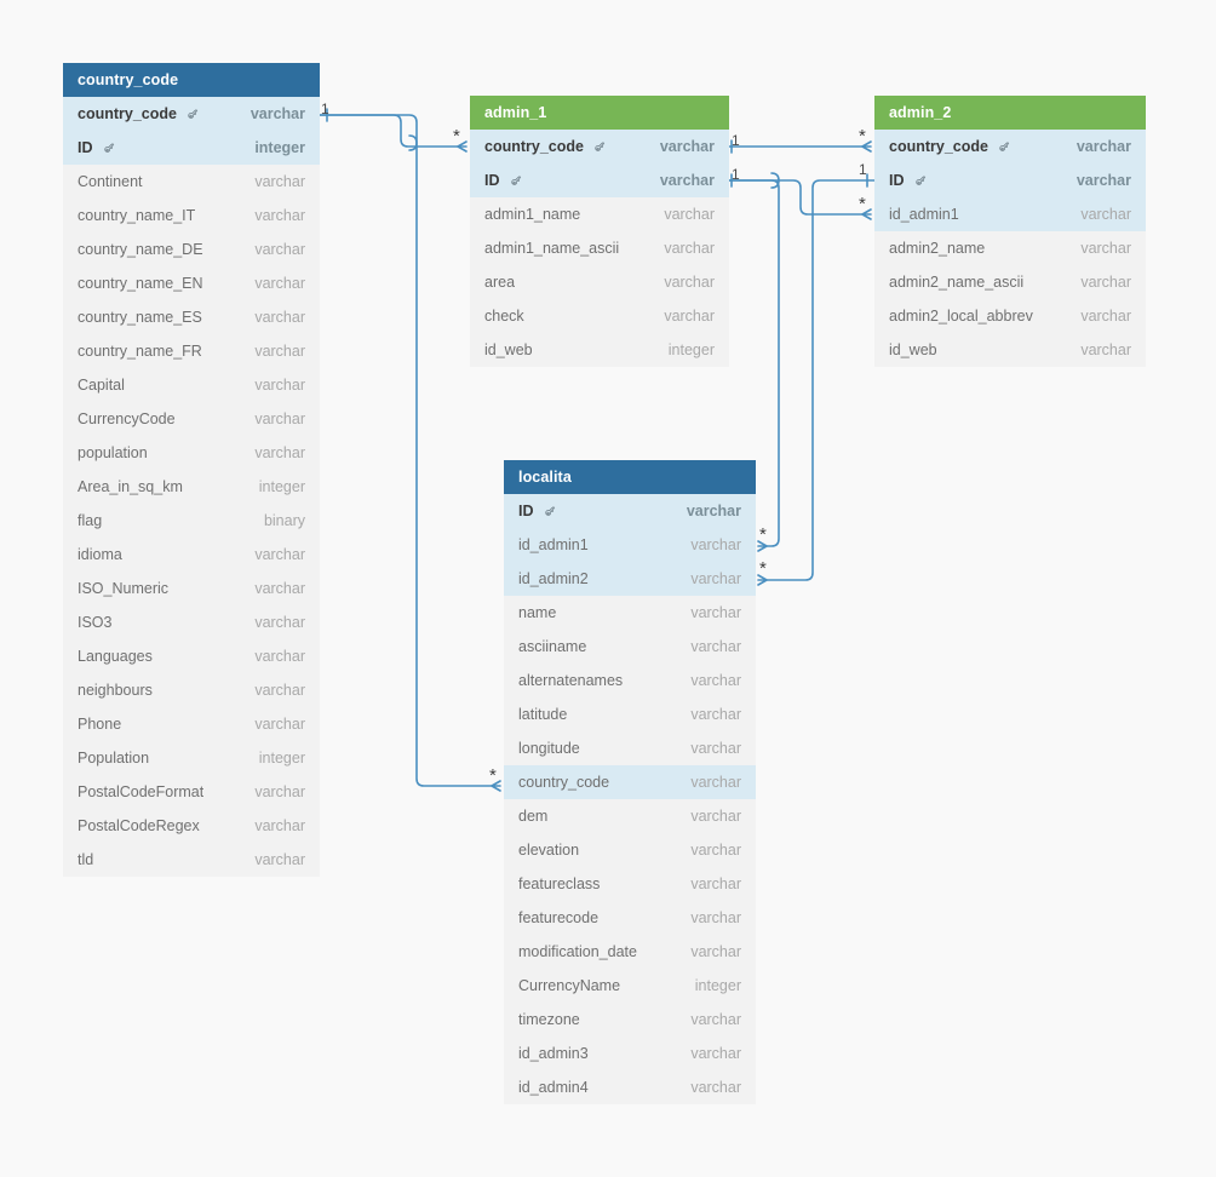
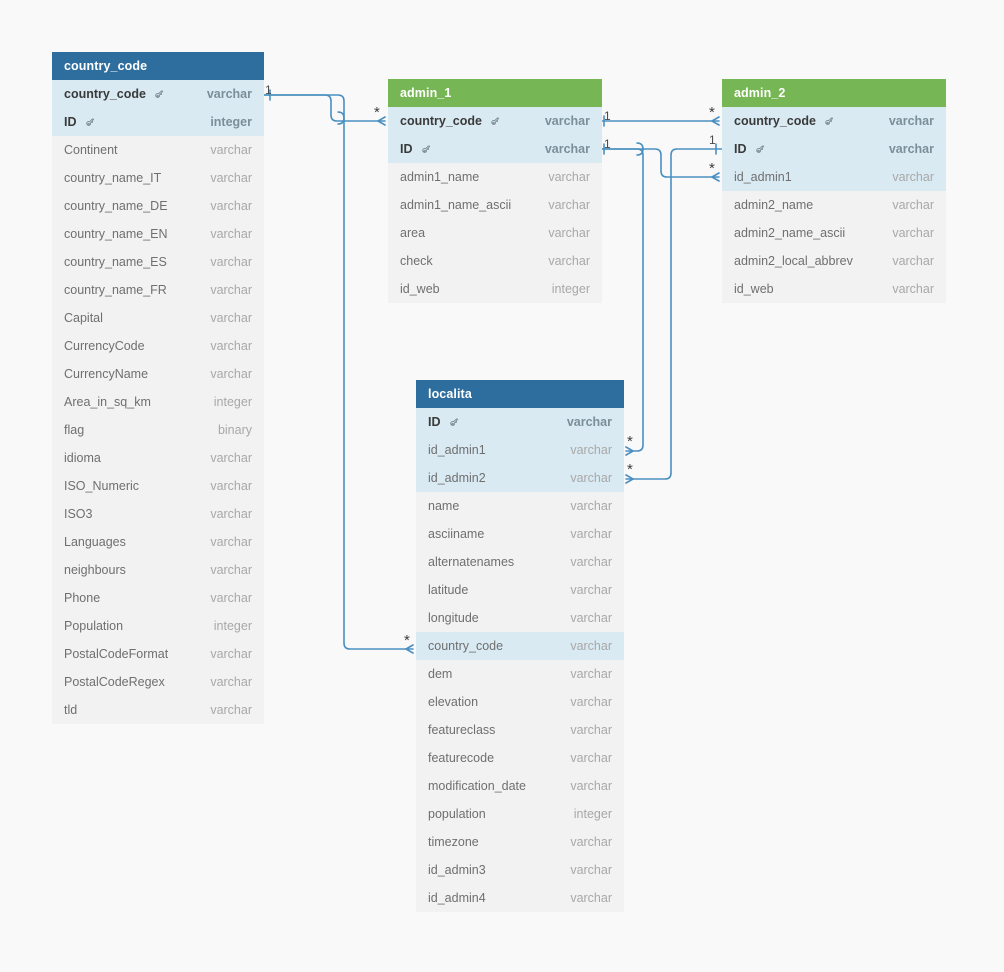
  country_code
  country_code
  varchar
  ID
  integer
  Continent
  varchar
  country_name_IT
  varchar
  country_name_DE
  varchar
  country_name_EN
  varchar
  country_name_ES
  varchar
  country_name_FR
  varchar
  Capital
  varchar
  CurrencyCode
  varchar
- population
+ CurrencyName
  varchar
  Area_in_sq_km
  integer
  flag
  binary
  idioma
  varchar
  ISO_Numeric
  varchar
  ISO3
  varchar
  Languages
  varchar
  neighbours
  varchar
  Phone
  varchar
  Population
  integer
  PostalCodeFormat
  varchar
  PostalCodeRegex
  varchar
  tld
  varchar
  admin_1
  country_code
  varchar
  ID
  varchar
  admin1_name
  varchar
  admin1_name_ascii
  varchar
  area
  varchar
  check
  varchar
  id_web
  integer
  admin_2
  country_code
  varchar
  ID
  varchar
  id_admin1
  varchar
  admin2_name
  varchar
  admin2_name_ascii
  varchar
  admin2_local_abbrev
  varchar
  id_web
  varchar
  localita
  ID
  varchar
  id_admin1
  varchar
  id_admin2
  varchar
  name
  varchar
  asciiname
  varchar
  alternatenames
  varchar
  latitude
  varchar
  longitude
  varchar
  country_code
  varchar
  dem
  varchar
  elevation
  varchar
  featureclass
  varchar
  featurecode
  varchar
  modification_date
  varchar
- CurrencyName
+ population
  integer
  timezone
  varchar
  id_admin3
  varchar
  id_admin4
  varchar
  1
  *
  1
  1
  *
  1
  *
  *
  *
  *
